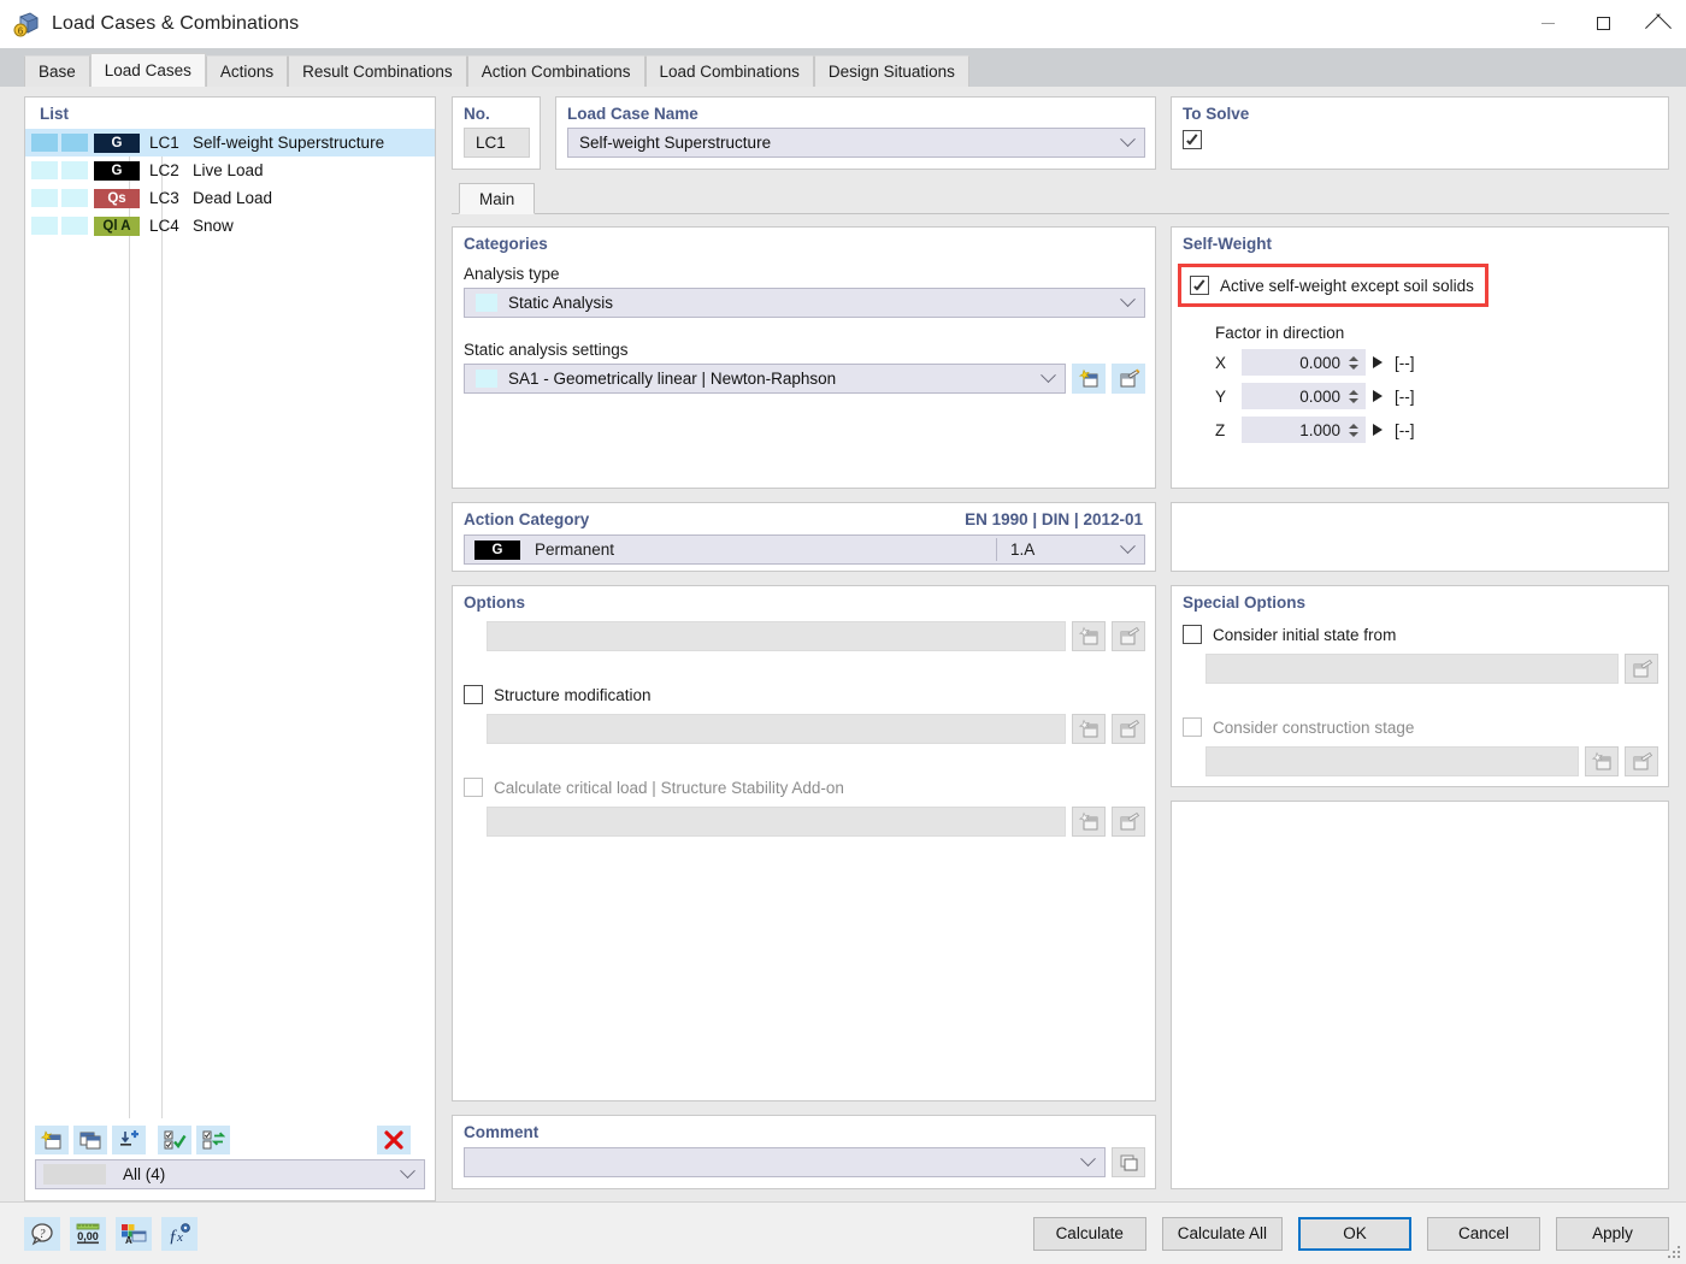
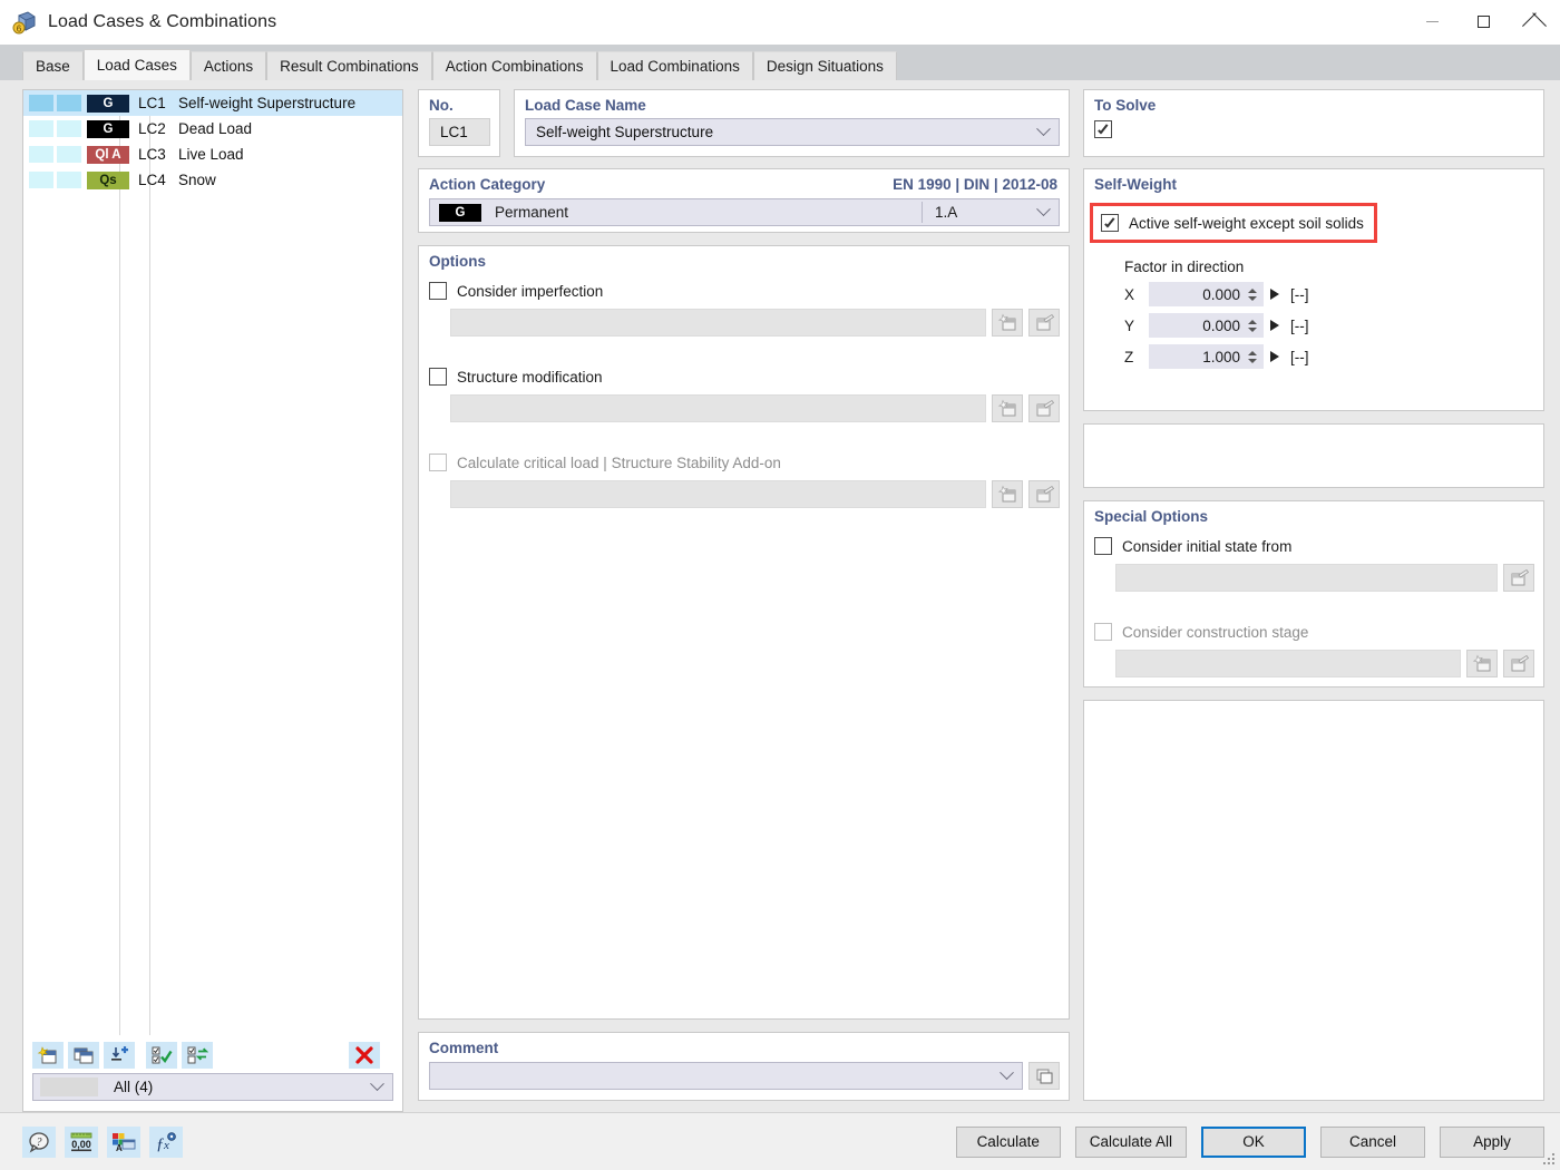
  6
  Load Cases & Combinations
  Base
  Load Cases
  Actions
  Result Combinations
  Action Combinations
  Load Combinations
  Design Situations
- List
  G
  LC1
  Self-weight Superstructure
  G
  LC2
- Live Load
+ Dead Load
- Qs
+ Ql A
  LC3
- Dead Load
+ Live Load
- Ql A
+ Qs
  LC4
  Snow
  All (4)
  No.
  LC1
  Load Case Name
  Self-weight Superstructure
  To Solve
- Main
- Categories
- Analysis type
- Static Analysis
- Static analysis settings
- SA1 - Geometrically linear | Newton-Raphson
  Action Category
- EN 1990 | DIN | 2012-01
+ EN 1990 | DIN | 2012-08
  G
  Permanent
  1.A
  Options
+ Consider imperfection
  Structure modification
  Calculate critical load | Structure Stability Add-on
  Comment
  Self-Weight
  Active self-weight except soil solids
  Factor in direction
  X
  0.000
  [--]
  Y
  0.000
  [--]
  Z
  1.000
  [--]
  Special Options
  Consider initial state from
  Consider construction stage
  ?
  0,00
  A
  ƒ
  x
  Calculate
  Calculate All
  OK
  Cancel
  Apply
